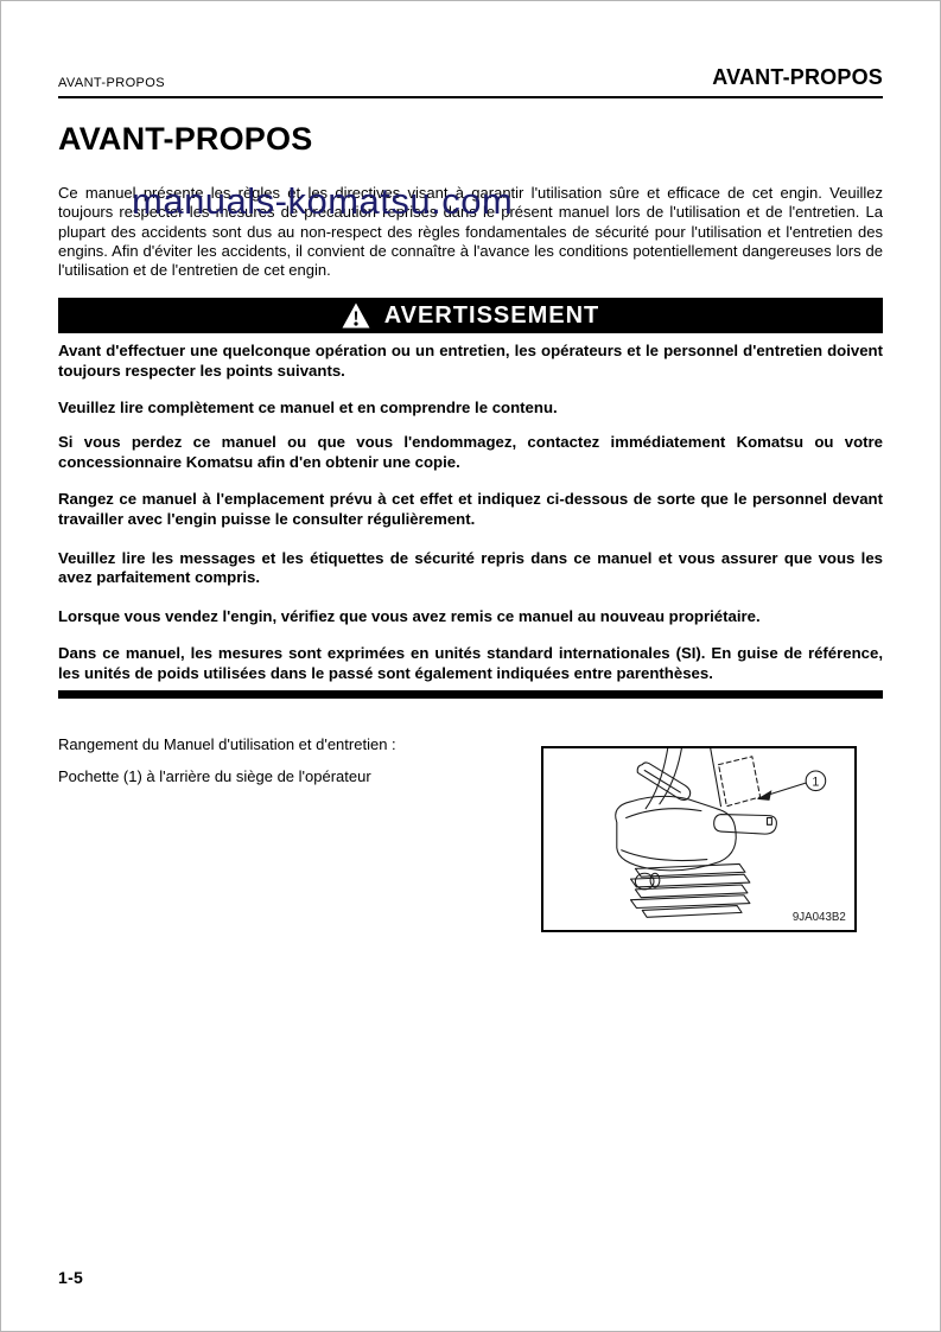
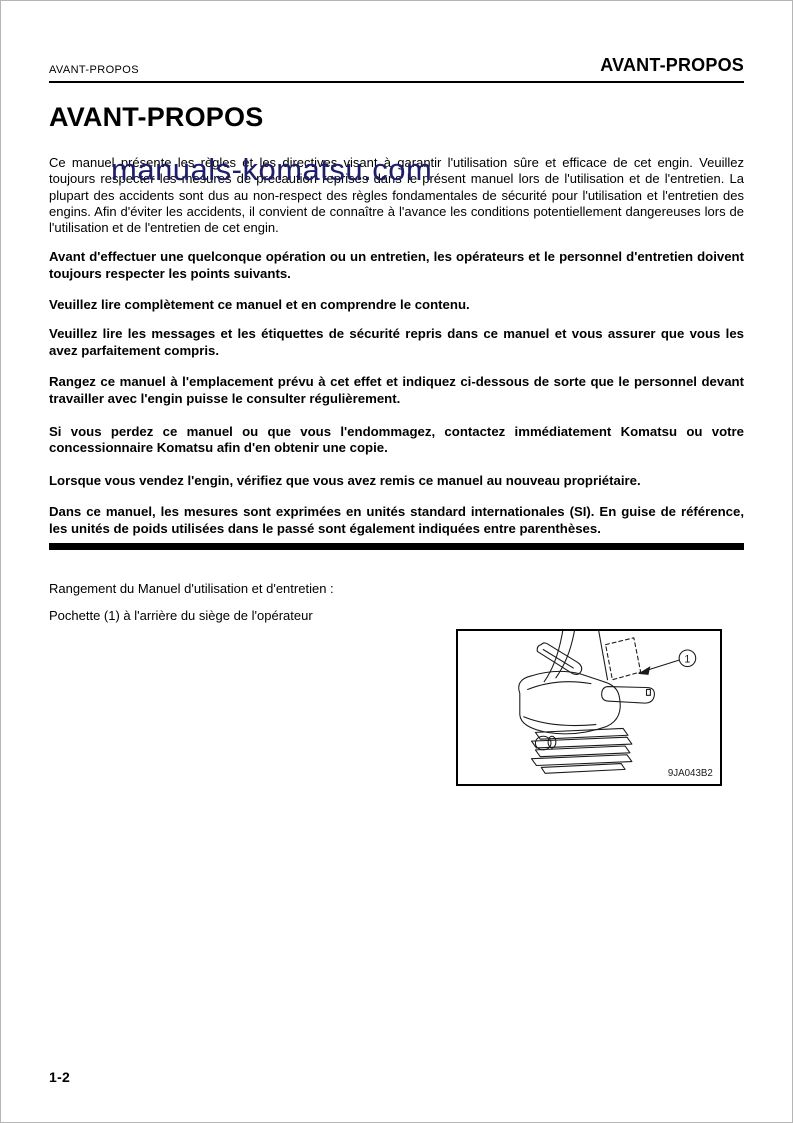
  AVANT-PROPOS
  AVANT-PROPOS
  AVANT-PROPOS
  Ce manuel présente les règles et les directives visant à garantir l'utilisation sûre et efficace de cet engin. Veuillez toujours respecter les mesures de précaution reprises dans le présent manuel lors de l'utilisation et de l'entretien. La plupart des accidents sont dus au non-respect des règles fondamentales de sécurité pour l'utilisation et l'entretien des engins. Afin d'éviter les accidents, il convient de connaître à l'avance les conditions potentiellement dangereuses lors de l'utilisation et de l'entretien de cet engin.
  manuals-komatsu.com
- AVERTISSEMENT
  Avant d'effectuer une quelconque opération ou un entretien, les opérateurs et le personnel d'entretien doivent toujours respecter les points suivants.
  Veuillez lire complètement ce manuel et en comprendre le contenu.
- Si vous perdez ce manuel ou que vous l'endommagez, contactez immédiatement Komatsu ou votre concessionnaire Komatsu afin d'en obtenir une copie.
+ Veuillez lire les messages et les étiquettes de sécurité repris dans ce manuel et vous assurer que vous les avez parfaitement compris.
  Rangez ce manuel à l'emplacement prévu à cet effet et indiquez ci-dessous de sorte que le personnel devant travailler avec l'engin puisse le consulter régulièrement.
- Veuillez lire les messages et les étiquettes de sécurité repris dans ce manuel et vous assurer que vous les avez parfaitement compris.
+ Si vous perdez ce manuel ou que vous l'endommagez, contactez immédiatement Komatsu ou votre concessionnaire Komatsu afin d'en obtenir une copie.
  Lorsque vous vendez l'engin, vérifiez que vous avez remis ce manuel au nouveau propriétaire.
  Dans ce manuel, les mesures sont exprimées en unités standard internationales (SI). En guise de référence, les unités de poids utilisées dans le passé sont également indiquées entre parenthèses.
  Rangement du Manuel d'utilisation et d'entretien :
  Pochette (1) à l'arrière du siège de l'opérateur
  1
  9JA043B2
- 1-5
+ 1-2
